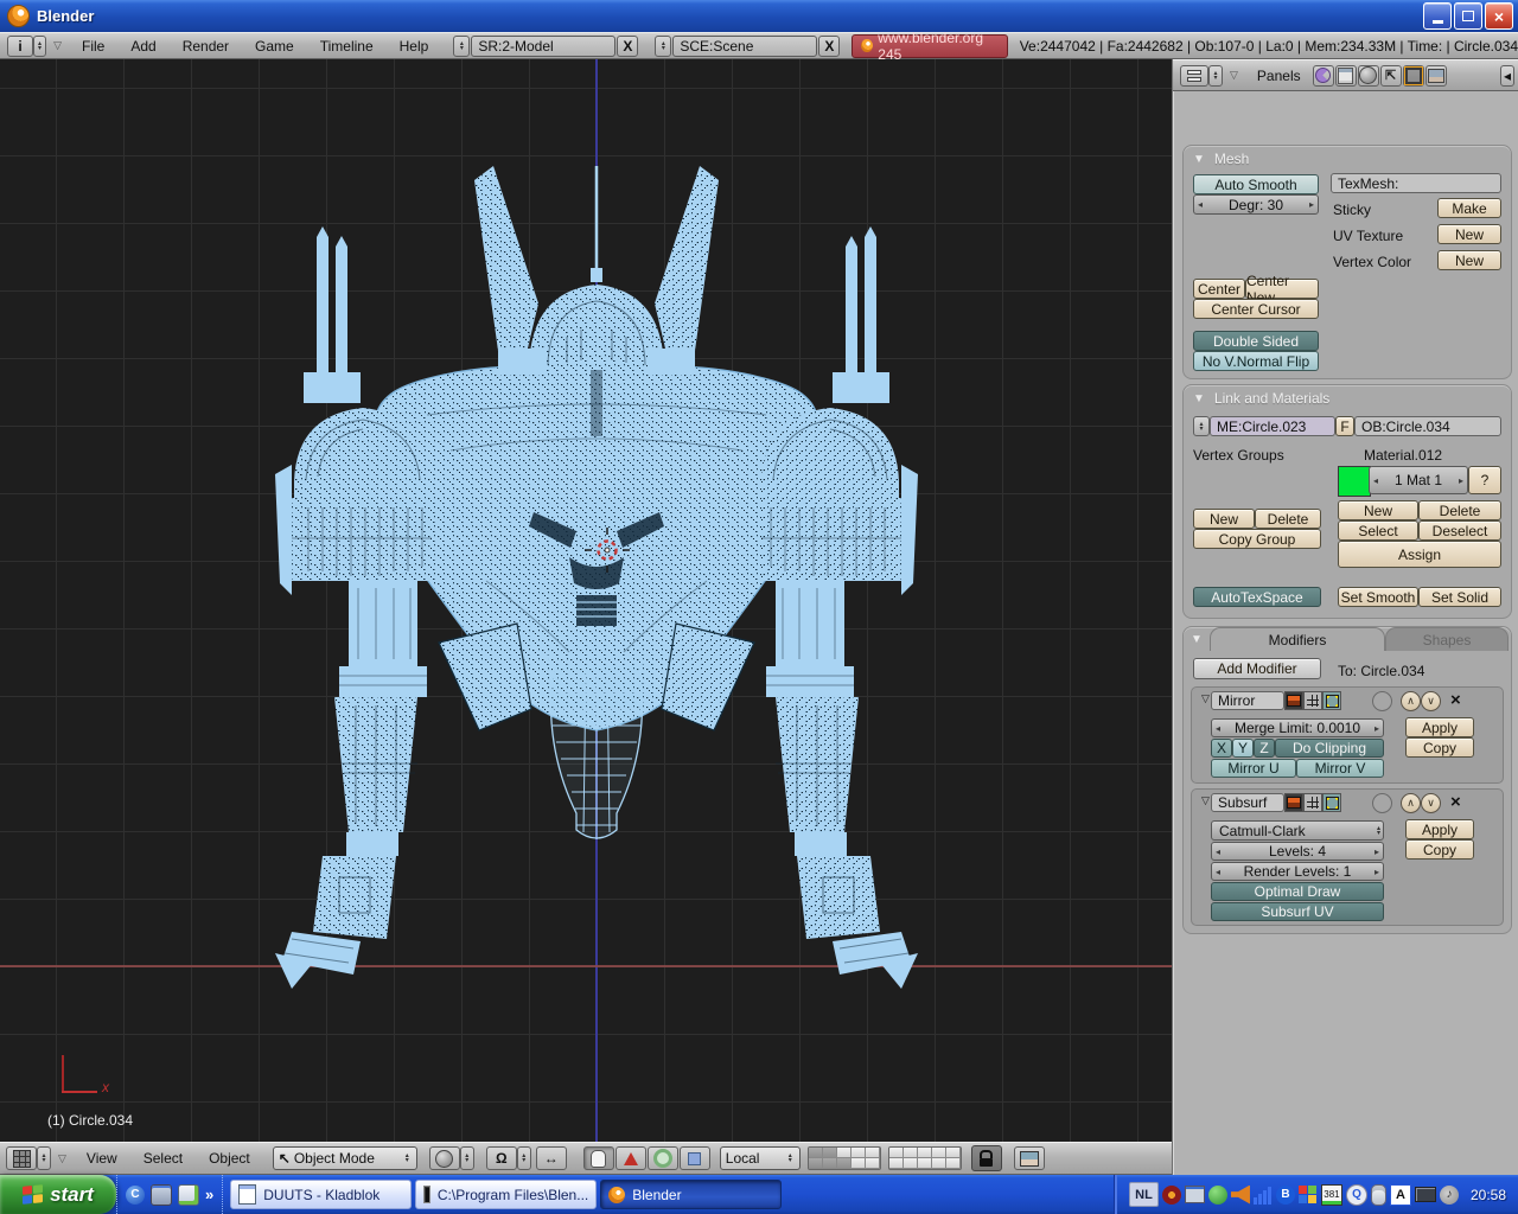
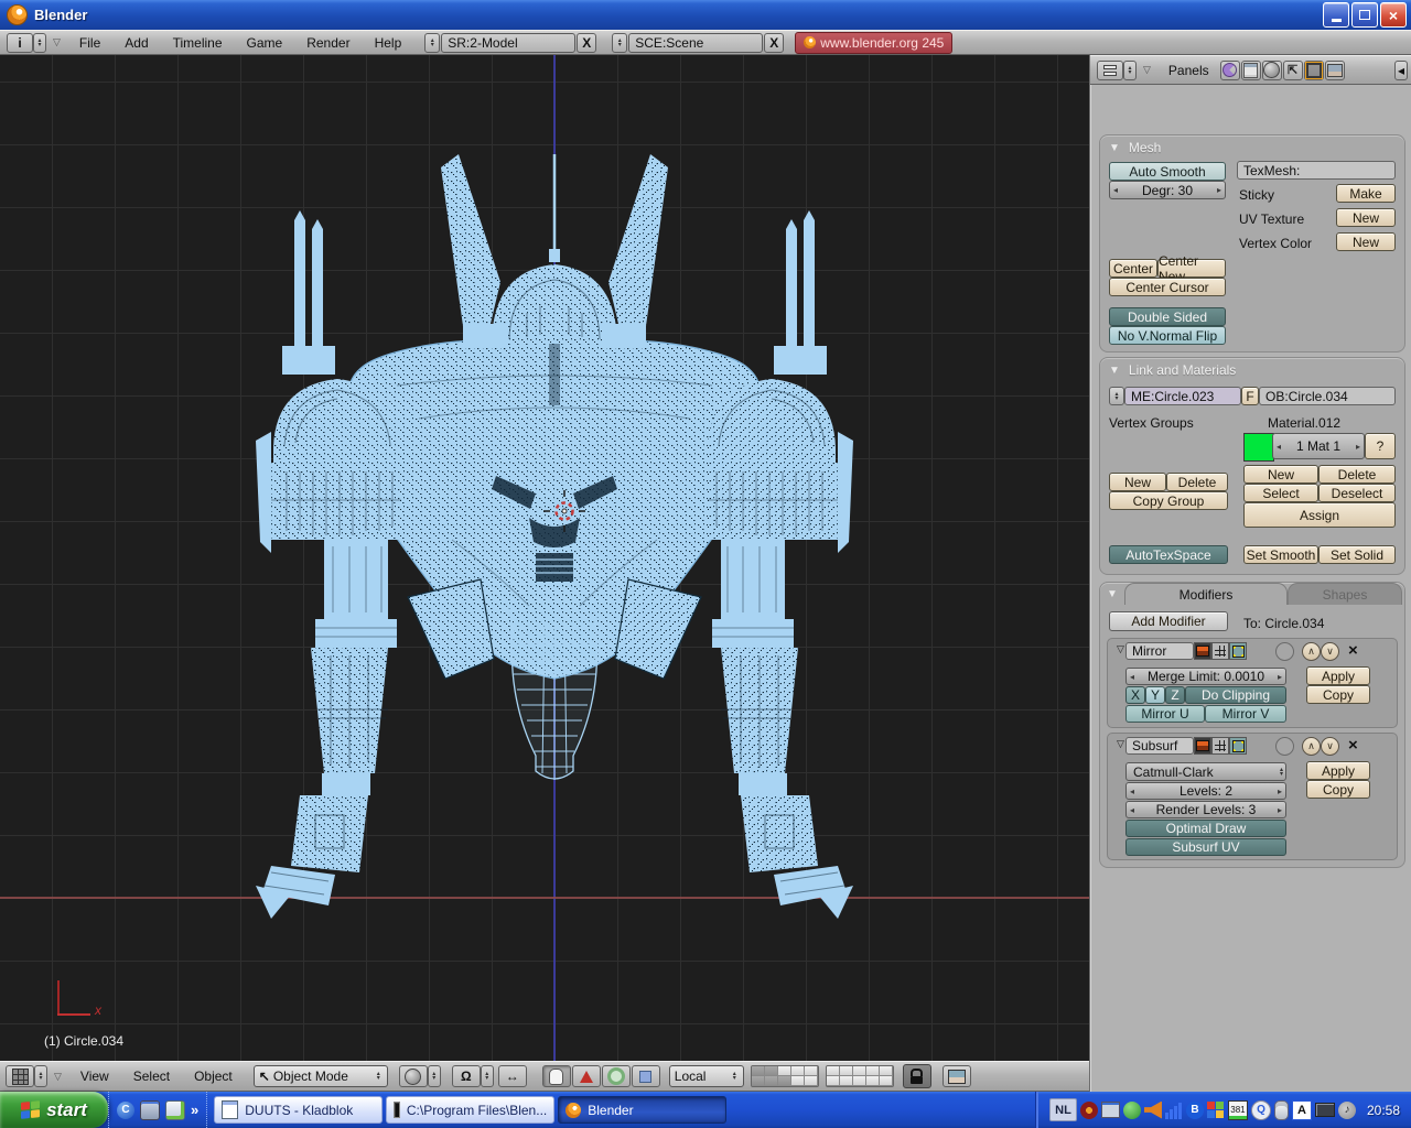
  Blender
  ×
  i
  ▽
  File
  Add
- Render
+ Timeline
  Game
- Timeline
+ Render
  Help
  SR:2-Model
  X
  SCE:Scene
  X
  www.blender.org 245
- Ve:2447042 | Fa:2442682 | Ob:107-0 | La:0 | Mem:234.33M | Time: | Circle.034
  x
  (1) Circle.034
  ▽
  Panels
  ⇱
  ◂
  ▼
  Mesh
  Auto Smooth
  ◂
  Degr: 30
  ▸
  TexMesh:
  Sticky
  Make
  UV Texture
  New
  Vertex Color
  New
  Center
  Center New
  Center Cursor
  Double Sided
  No V.Normal Flip
  ▼
  Link and Materials
  ME:Circle.023
  F
  OB:Circle.034
  Vertex Groups
  Material.012
  ◂
  1 Mat 1
  ▸
  ?
  New
  Delete
  Copy Group
  New
  Delete
  Select
  Deselect
  Assign
  AutoTexSpace
  Set Smooth
  Set Solid
  ▼
  Modifiers
  Shapes
  Add Modifier
  To: Circle.034
  ▽
  Mirror
  ∧
  ∨
  ×
  ◂
  Merge Limit: 0.0010
  ▸
  X
  Y
  Z
  Do Clipping
  Mirror U
  Mirror V
  Apply
  Copy
  ▽
  Subsurf
  ∧
  ∨
  ×
  Catmull-Clark
  ◂
- Levels: 4
+ Levels: 2
  ▸
  ◂
- Render Levels: 1
+ Render Levels: 3
  ▸
  Optimal Draw
  Subsurf UV
  Apply
  Copy
  ▽
  View
  Select
  Object
  ↖
  Object Mode
  Ω
  ↔
  Local
  start
  C
  »
  DUUTS - Kladblok
  C:\Program Files\Blen...
  Blender
  NL
  B
  381
  Q
  A
  ♪
  20:58
